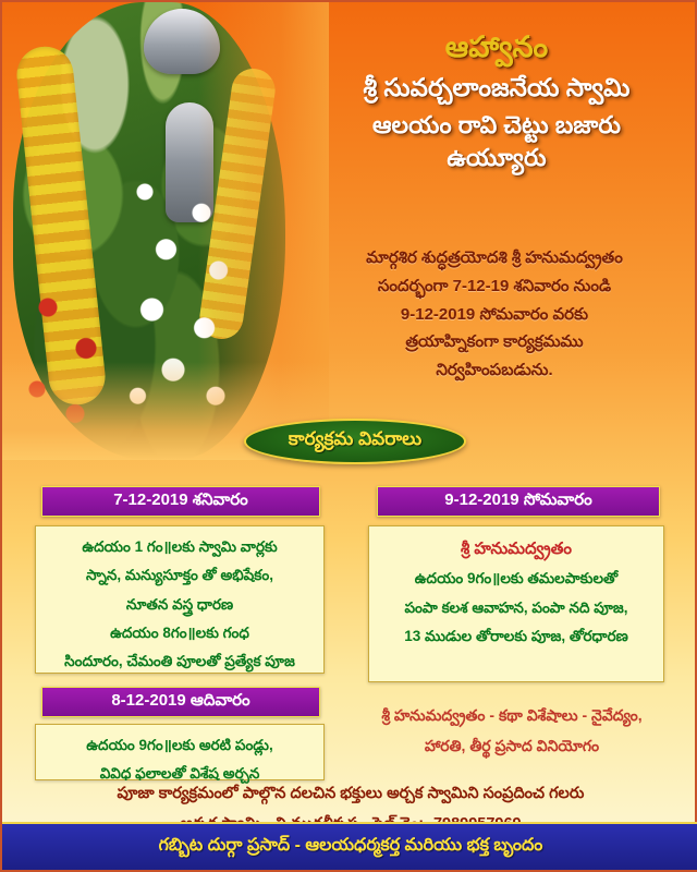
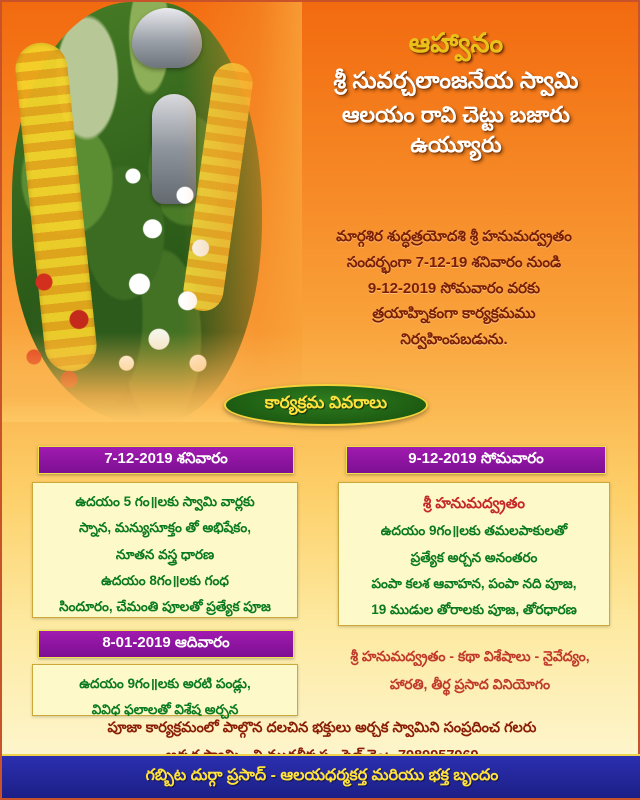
  ఆహ్వానం
  శ్రీ సువర్చలాంజనేయ స్వామి
  ఆలయం రావి చెట్టు బజారు
  ఉయ్యూరు
  మార్గశిర శుద్ధత్రయోదశి శ్రీ హనుమద్వ్రతం
  సందర్భంగా 7-12-19 శనివారం నుండి
  9-12-2019 సోమవారం వరకు
  త్రయాహ్నికంగా కార్యక్రమము
  నిర్వహింపబడును.
  కార్యక్రమ వివరాలు
  7-12-2019 శనివారం
- ఉదయం 1 గం॥లకు స్వామి వార్లకు
+ ఉదయం 5 గం॥లకు స్వామి వార్లకు
  స్నాన, మన్యుసూక్తం తో అభిషేకం,
  నూతన వస్త్ర ధారణ
  ఉదయం 8గం॥లకు గంధ
  సిందూరం, చేమంతి పూలతో ప్రత్యేక పూజ
  9-12-2019 సోమవారం
  శ్రీ హనుమద్వ్రతం
  ఉదయం 9గం॥లకు తమలపాకులతో
+ ప్రత్యేక అర్చన అనంతరం
  పంపా కలశ ఆవాహన, పంపా నది పూజ,
- 13 ముడుల తోరాలకు పూజ, తోరధారణ
+ 19 ముడుల తోరాలకు పూజ, తోరధారణ
- 8-12-2019 ఆదివారం
+ 8-01-2019 ఆదివారం
  ఉదయం 9గం॥లకు అరటి పండ్లు,
  వివిధ ఫలాలతో విశేష అర్చన
  శ్రీ హనుమద్వ్రతం - కథా విశేషాలు - నైవేద్యం,
  హారతి, తీర్థ ప్రసాద వినియోగం
  పూజా కార్యక్రమంలో పాల్గొన దలచిన భక్తులు అర్చక స్వామిని సంప్రదించ గలరు
  గబ్బిట దుర్గా ప్రసాద్ - ఆలయధర్మకర్త మరియు భక్త బృందం
